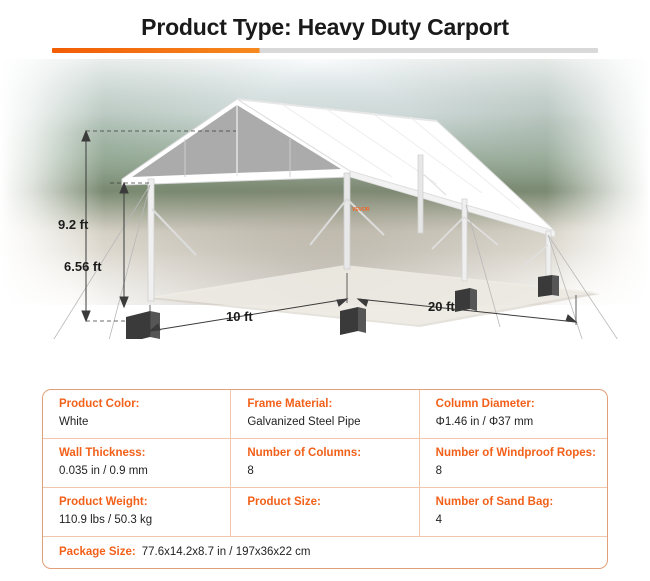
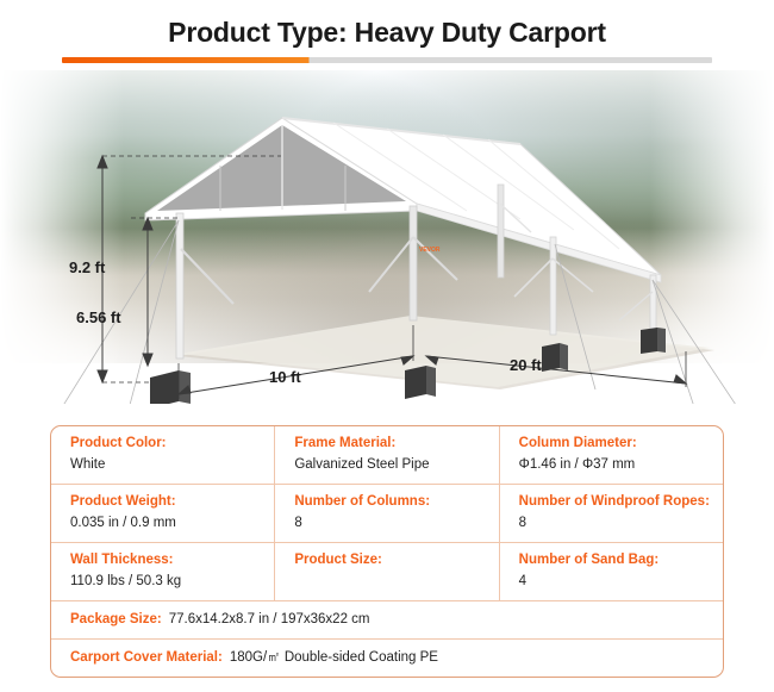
  Product Type: Heavy Duty Carport
  9.2 ft
  6.56 ft
  10 ft
  20 ft
  Product Color:
  White
  Frame Material:
  Galvanized Steel Pipe
  Column Diameter:
  Φ1.46 in / Φ37 mm
- Wall Thickness:
+ Product Weight:
  0.035 in / 0.9 mm
  Number of Columns:
  8
  Number of Windproof Ropes:
  8
- Product Weight:
+ Wall Thickness:
  110.9 lbs / 50.3 kg
  Product Size:
  Number of Sand Bag:
  4
  Package Size:
  77.6x14.2x8.7 in / 197x36x22 cm
+ Carport Cover Material:
+ 180G/㎡ Double-sided Coating PE
